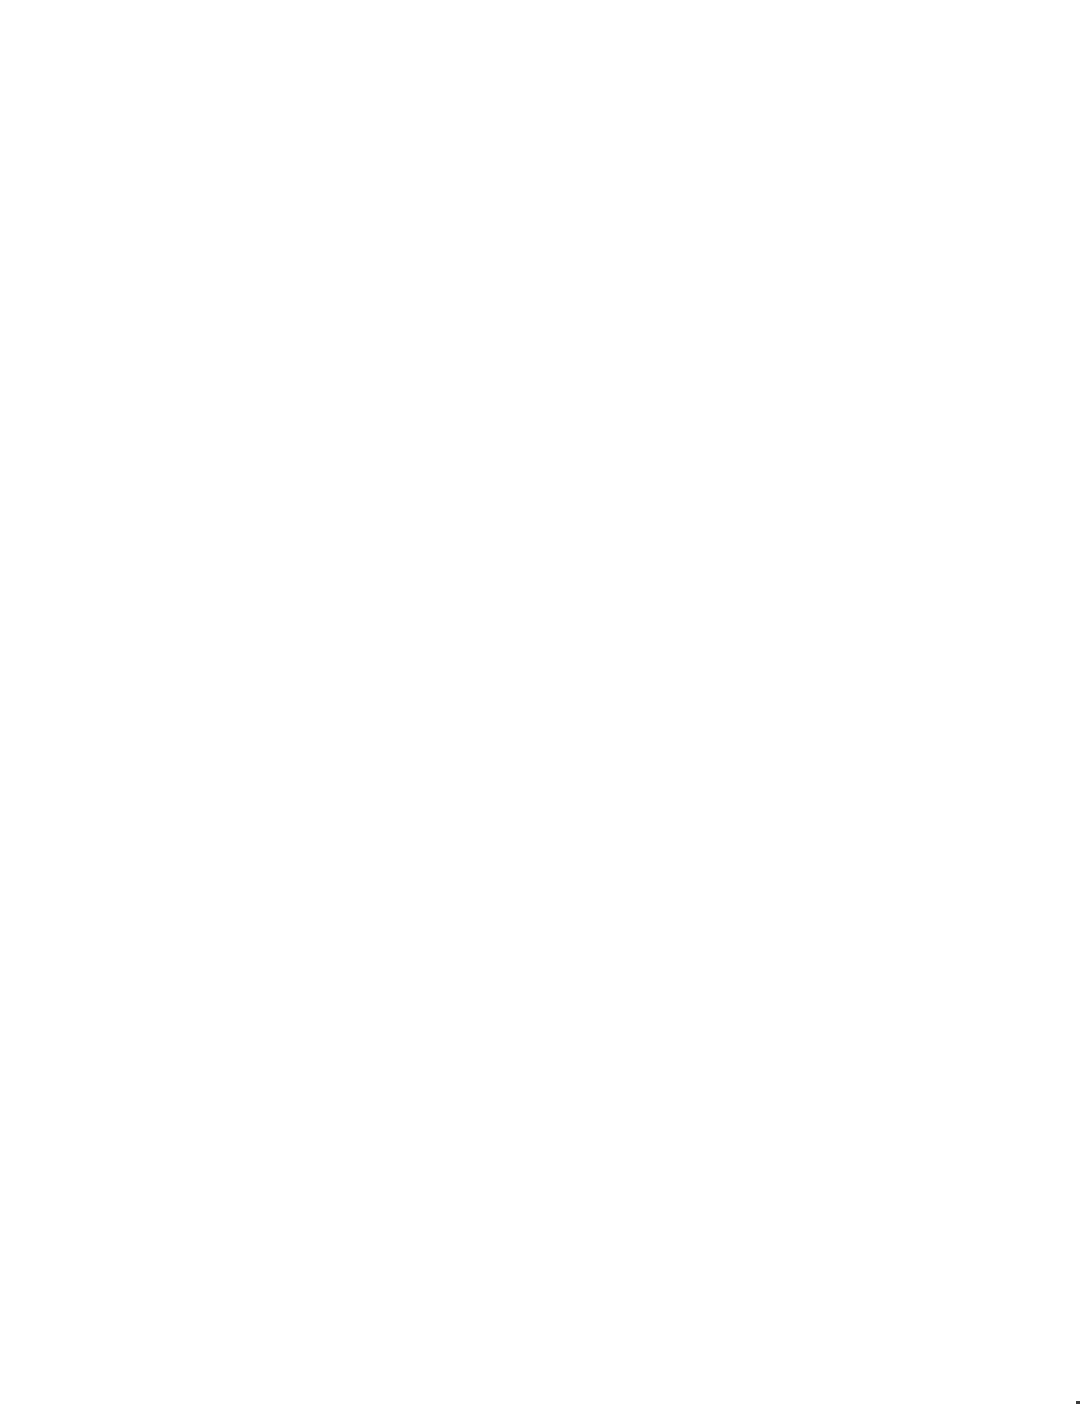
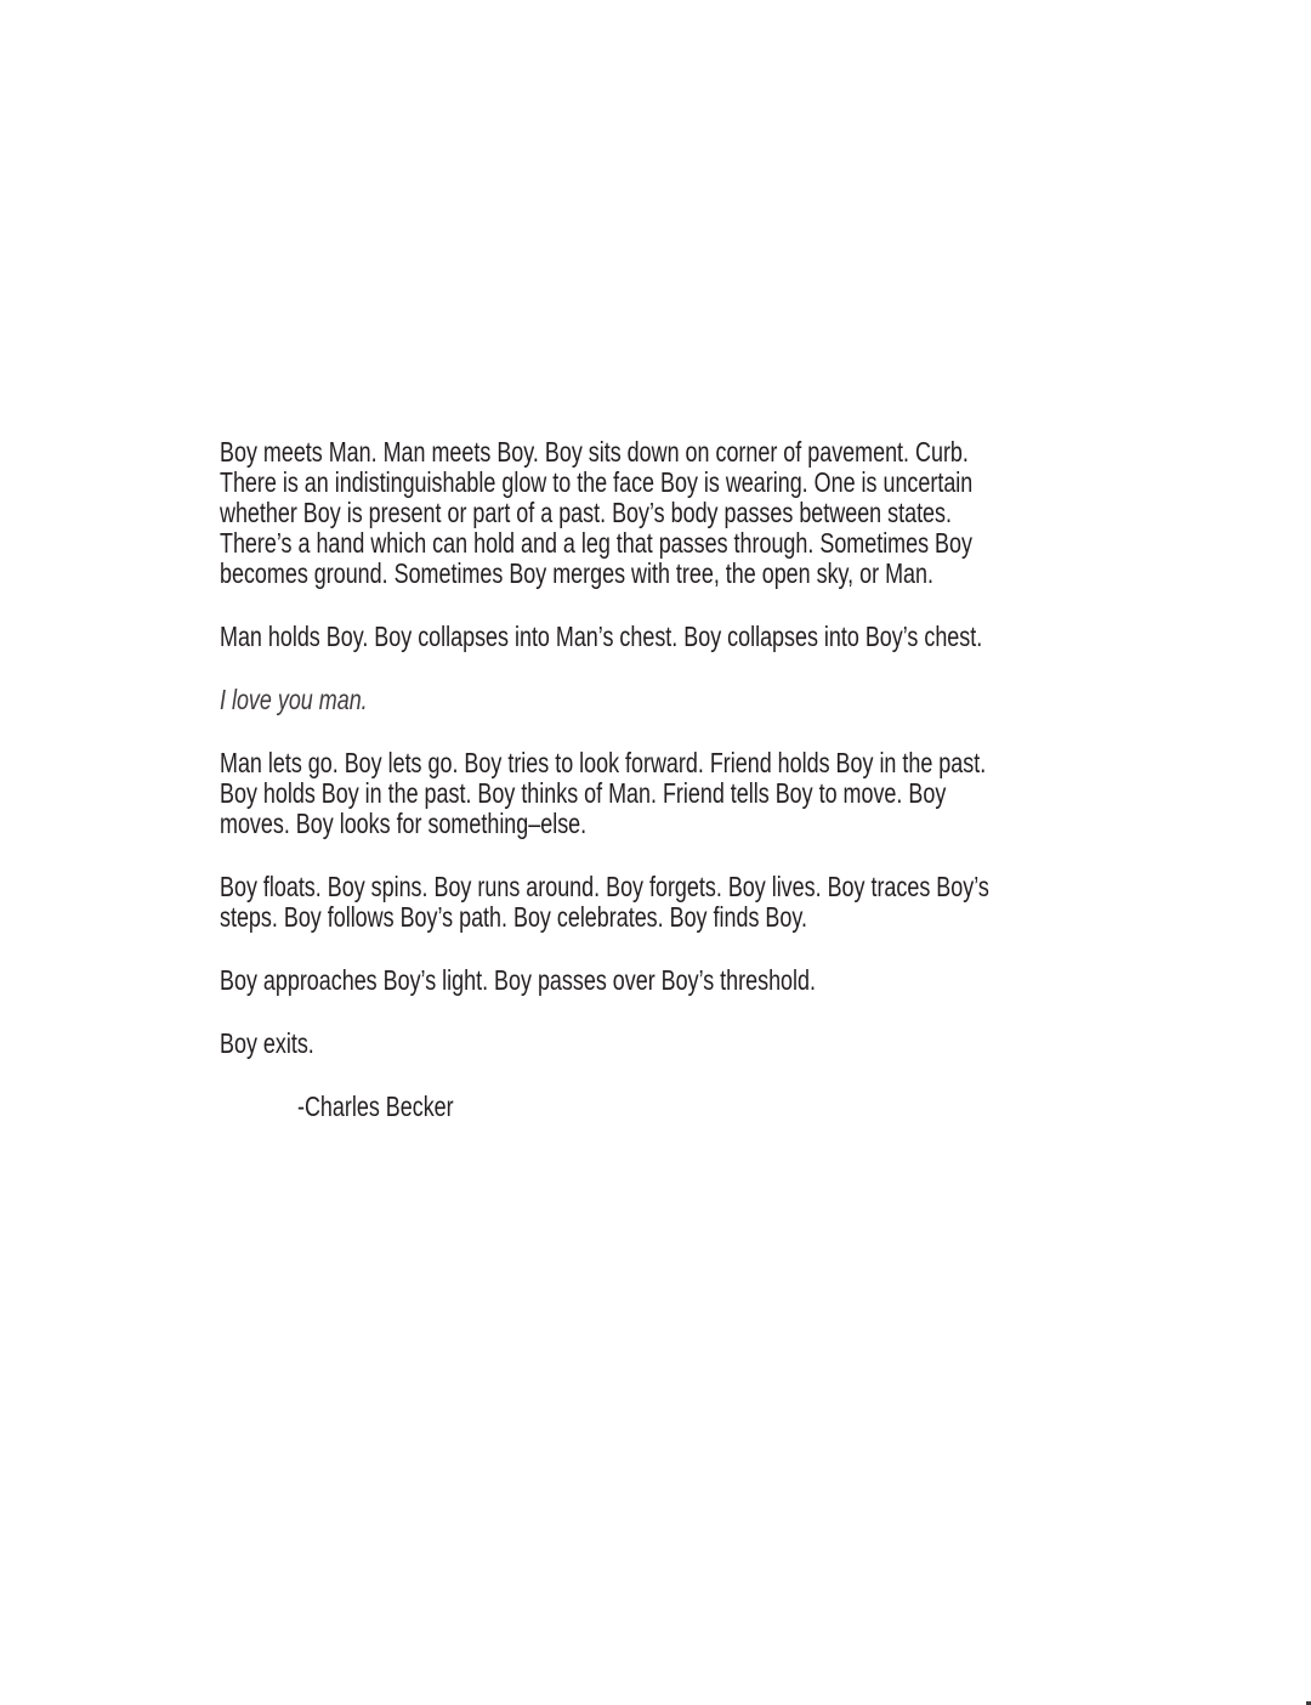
+ Boy meets Man. Man meets Boy. Boy sits down on corner of pavement. Curb.
+ There is an indistinguishable glow to the face Boy is wearing. One is uncertain
+ whether Boy is present or part of a past. Boy’s body passes between states.
+ There’s a hand which can hold and a leg that passes through. Sometimes Boy
+ becomes ground. Sometimes Boy merges with tree, the open sky, or Man.
+ Man holds Boy. Boy collapses into Man’s chest. Boy collapses into Boy’s chest.
+ I love you man.
+ Man lets go. Boy lets go. Boy tries to look forward. Friend holds Boy in the past.
+ Boy holds Boy in the past. Boy thinks of Man. Friend tells Boy to move. Boy
+ moves. Boy looks for something–else.
+ Boy floats. Boy spins. Boy runs around. Boy forgets. Boy lives. Boy traces Boy’s
+ steps. Boy follows Boy’s path. Boy celebrates. Boy finds Boy.
+ Boy approaches Boy’s light. Boy passes over Boy’s threshold.
+ Boy exits.
+ -Charles Becker
